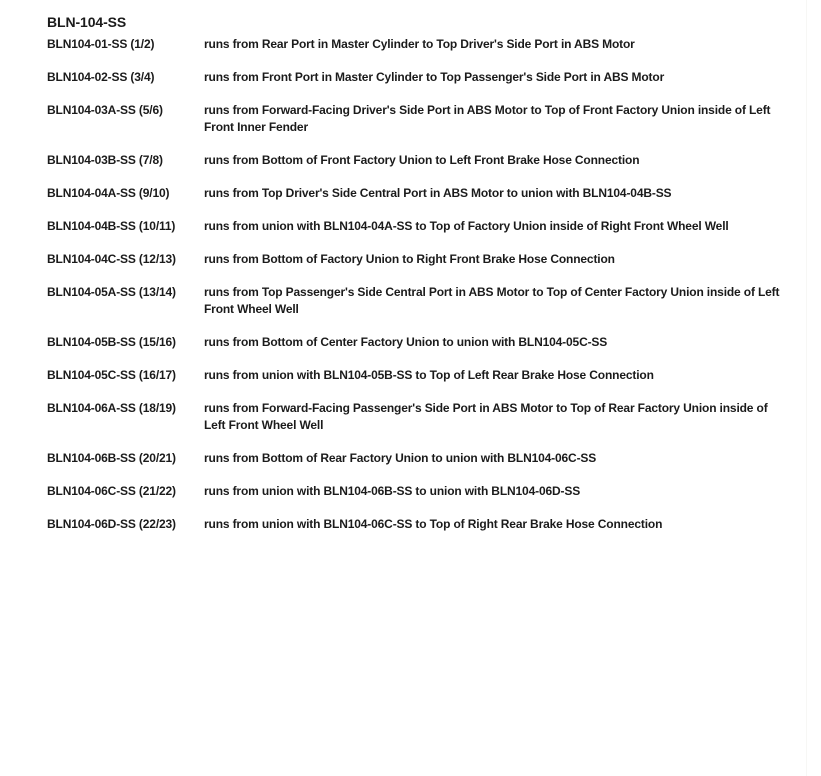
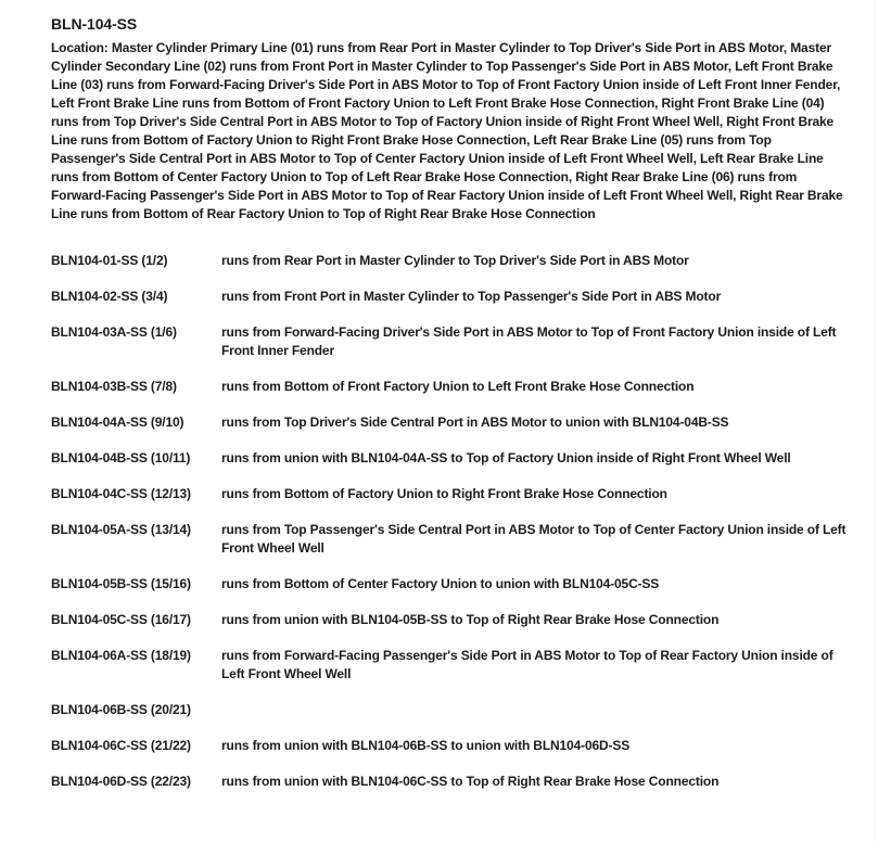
  BLN-104-SS
+ Location: Master Cylinder Primary Line (01) runs from Rear Port in Master Cylinder to Top Driver's Side Port in ABS Motor, Master Cylinder Secondary Line (02) runs from Front Port in Master Cylinder to Top Passenger's Side Port in ABS Motor, Left Front Brake Line (03) runs from Forward-Facing Driver's Side Port in ABS Motor to Top of Front Factory Union inside of Left Front Inner Fender, Left Front Brake Line runs from Bottom of Front Factory Union to Left Front Brake Hose Connection, Right Front Brake Line (04) runs from Top Driver's Side Central Port in ABS Motor to Top of Factory Union inside of Right Front Wheel Well, Right Front Brake Line runs from Bottom of Factory Union to Right Front Brake Hose Connection, Left Rear Brake Line (05) runs from Top Passenger's Side Central Port in ABS Motor to Top of Center Factory Union inside of Left Front Wheel Well, Left Rear Brake Line runs from Bottom of Center Factory Union to Top of Left Rear Brake Hose Connection, Right Rear Brake Line (06) runs from Forward-Facing Passenger's Side Port in ABS Motor to Top of Rear Factory Union inside of Left Front Wheel Well, Right Rear Brake Line runs from Bottom of Rear Factory Union to Top of Right Rear Brake Hose Connection
  BLN104-01-SS (1/2)
  runs from Rear Port in Master Cylinder to Top Driver's Side Port in ABS Motor
  BLN104-02-SS (3/4)
  runs from Front Port in Master Cylinder to Top Passenger's Side Port in ABS Motor
- BLN104-03A-SS (5/6)
+ BLN104-03A-SS (1/6)
  runs from Forward-Facing Driver's Side Port in ABS Motor to Top of Front Factory Union inside of Left Front Inner Fender
  BLN104-03B-SS (7/8)
  runs from Bottom of Front Factory Union to Left Front Brake Hose Connection
  BLN104-04A-SS (9/10)
  runs from Top Driver's Side Central Port in ABS Motor to union with BLN104-04B-SS
  BLN104-04B-SS (10/11)
  runs from union with BLN104-04A-SS to Top of Factory Union inside of Right Front Wheel Well
  BLN104-04C-SS (12/13)
  runs from Bottom of Factory Union to Right Front Brake Hose Connection
  BLN104-05A-SS (13/14)
  runs from Top Passenger's Side Central Port in ABS Motor to Top of Center Factory Union inside of Left Front Wheel Well
  BLN104-05B-SS (15/16)
  runs from Bottom of Center Factory Union to union with BLN104-05C-SS
  BLN104-05C-SS (16/17)
- runs from union with BLN104-05B-SS to Top of Left Rear Brake Hose Connection
+ runs from union with BLN104-05B-SS to Top of Right Rear Brake Hose Connection
  BLN104-06A-SS (18/19)
  runs from Forward-Facing Passenger's Side Port in ABS Motor to Top of Rear Factory Union inside of Left Front Wheel Well
  BLN104-06B-SS (20/21)
- runs from Bottom of Rear Factory Union to union with BLN104-06C-SS
  BLN104-06C-SS (21/22)
  runs from union with BLN104-06B-SS to union with BLN104-06D-SS
  BLN104-06D-SS (22/23)
  runs from union with BLN104-06C-SS to Top of Right Rear Brake Hose Connection
